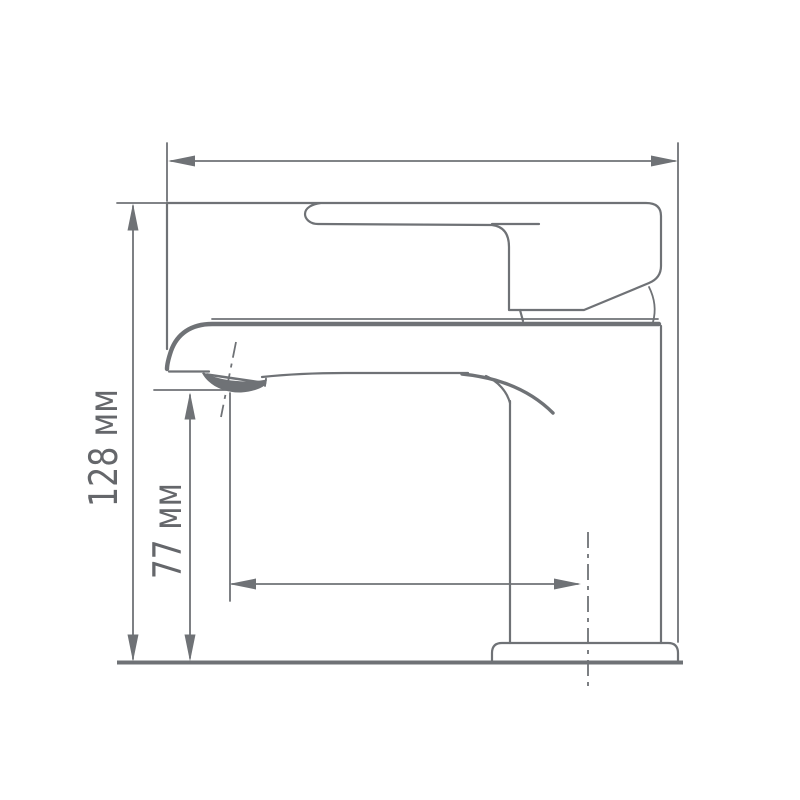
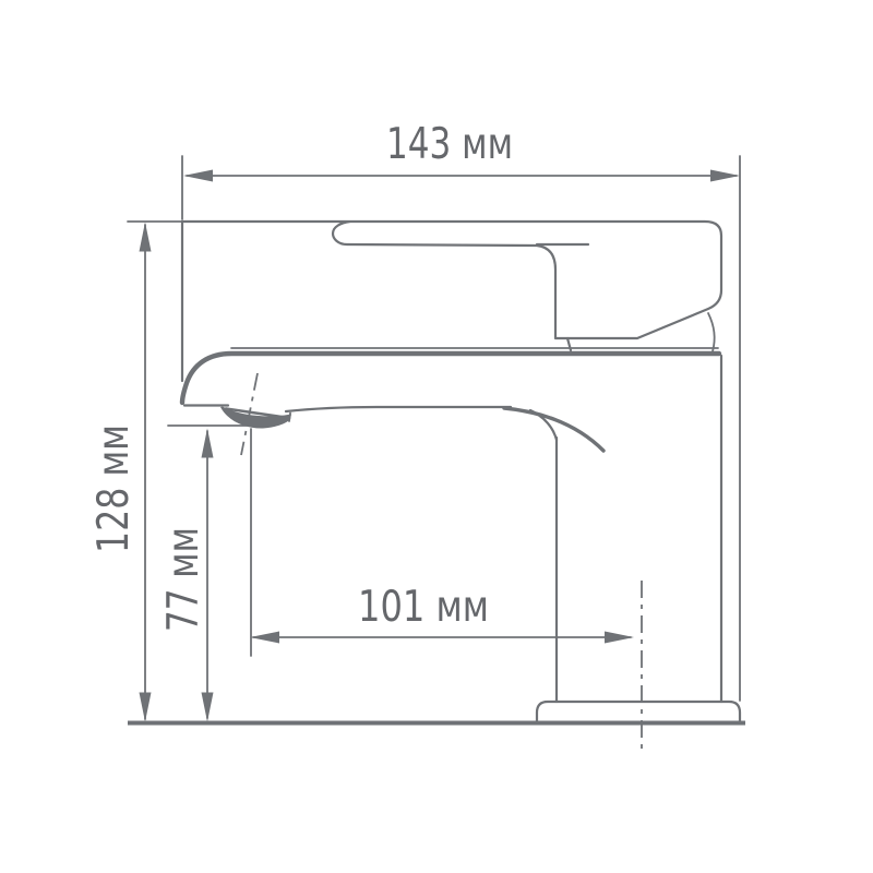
+ 143 мм
+ 101 мм
